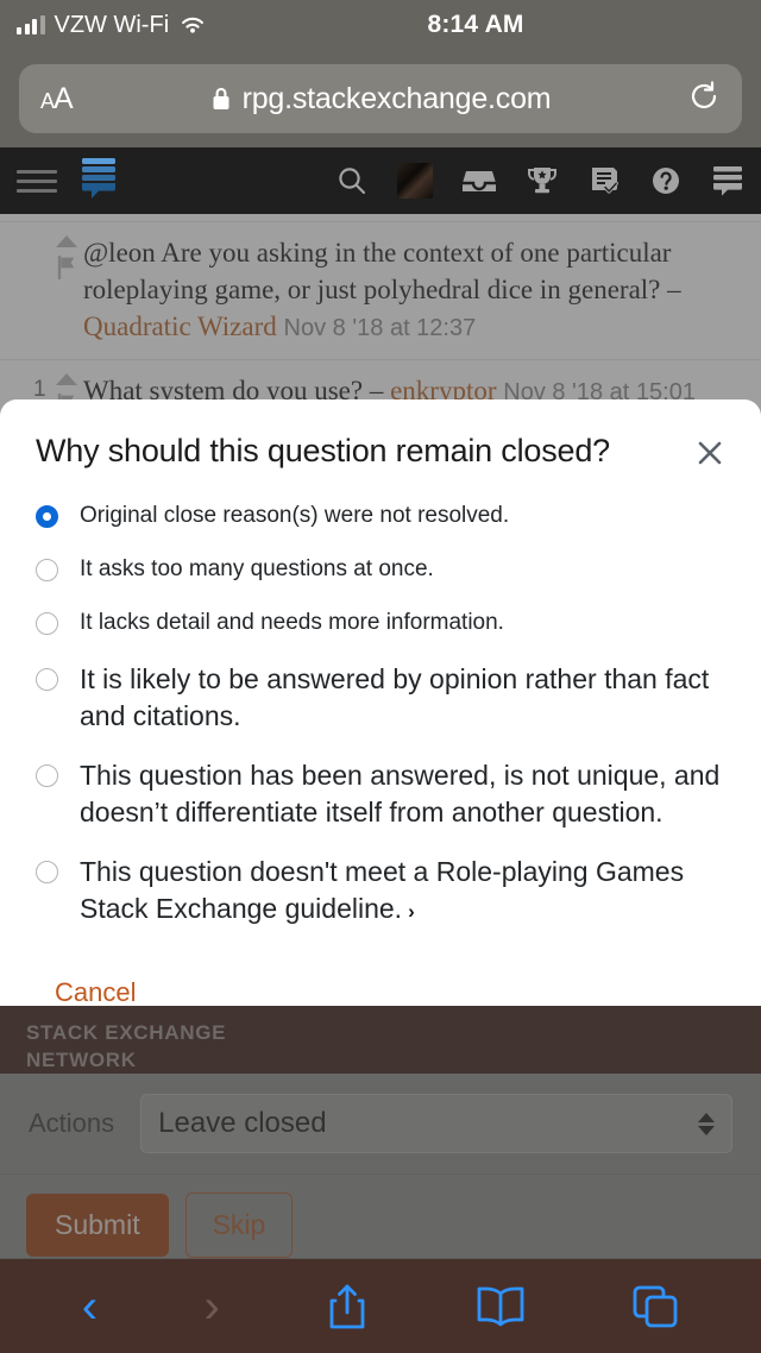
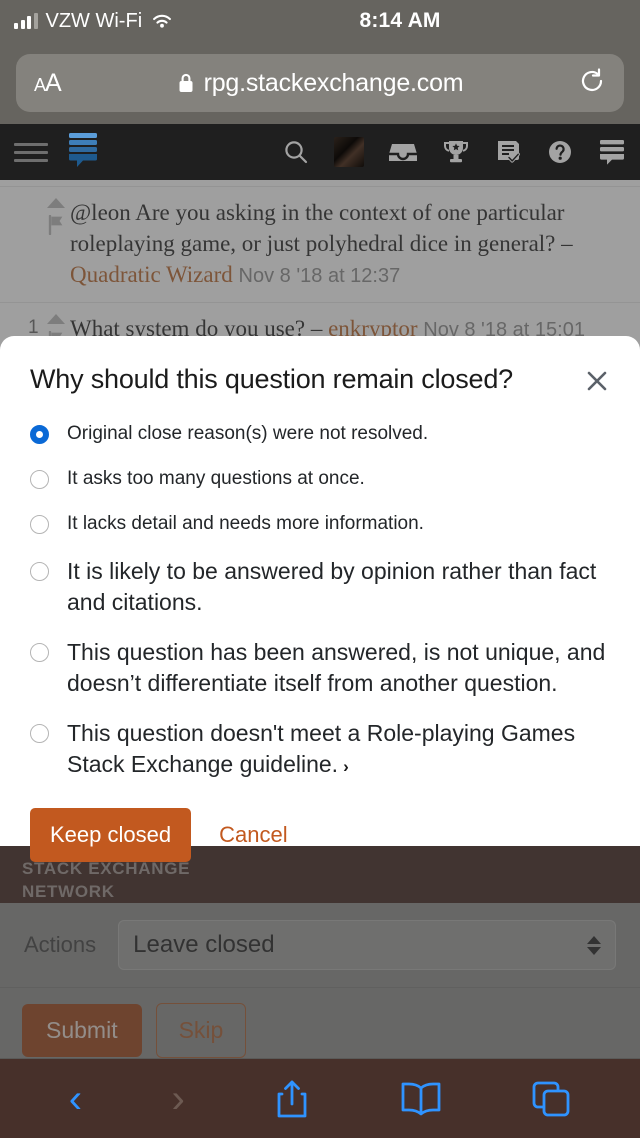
  VZW Wi-Fi
  8:14 AM
  AA
  rpg.stackexchange.com
  @leon Are you asking in the context of one particular roleplaying game, or just polyhedral dice in general? – Quadratic Wizard Nov 8 '18 at 12:37
  1
  What system do you use? – enkryptor Nov 8 '18 at 15:01
  STACK EXCHANGE
  NETWORK
  Actions
  Leave closed
  Submit
  Skip
  Why should this question remain closed?
  Original close reason(s) were not resolved.
  It asks too many questions at once.
  It lacks detail and needs more information.
  It is likely to be answered by opinion rather than fact and citations.
  This question has been answered, is not unique, and doesn’t differentiate itself from another question.
  This question doesn't meet a Role-playing Games Stack Exchange guideline. ›
+ Keep closed
  Cancel
  ‹
  ›
